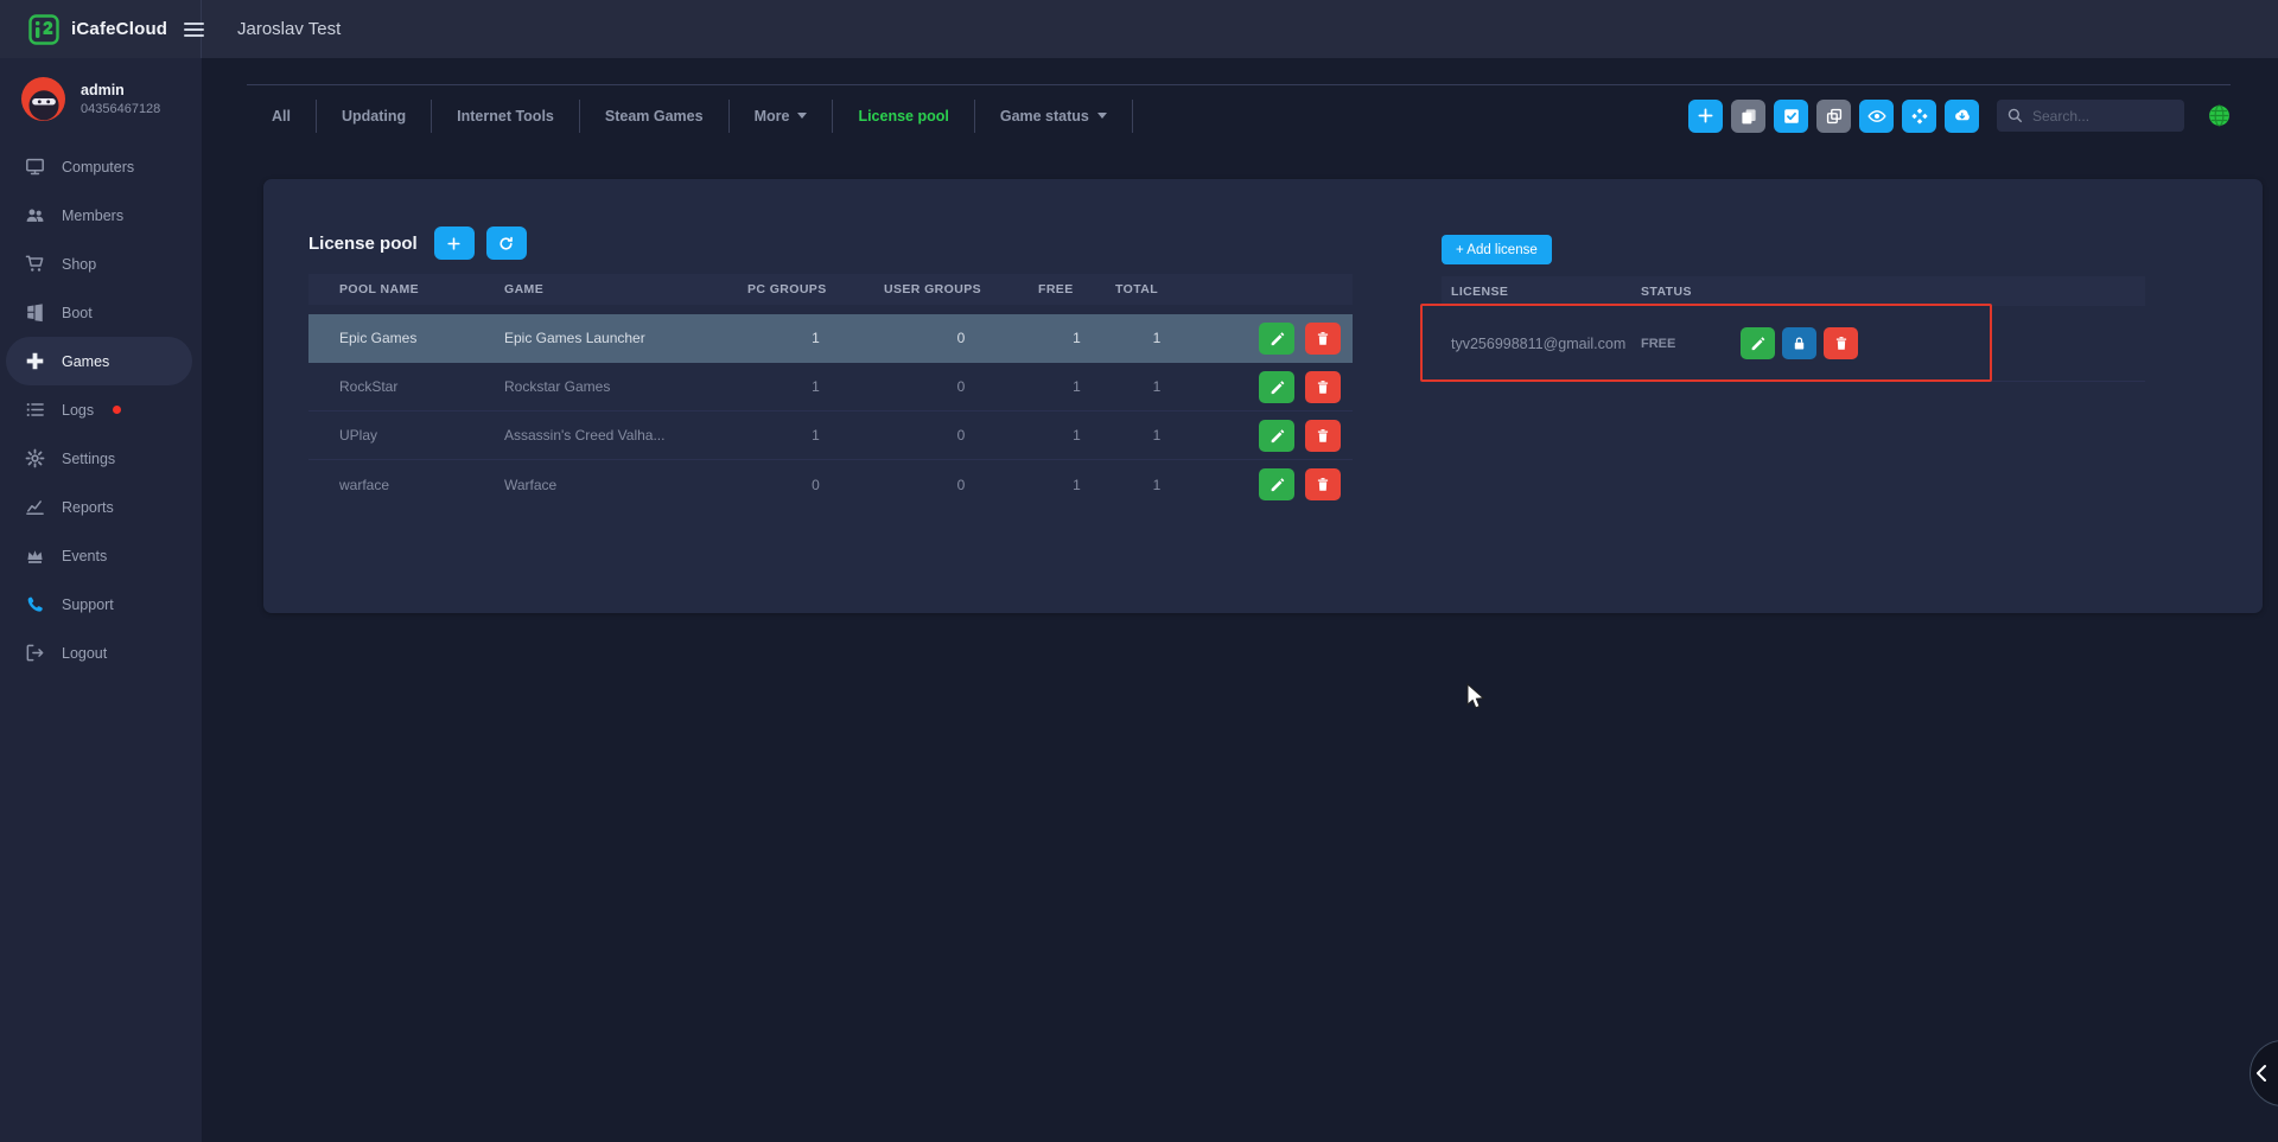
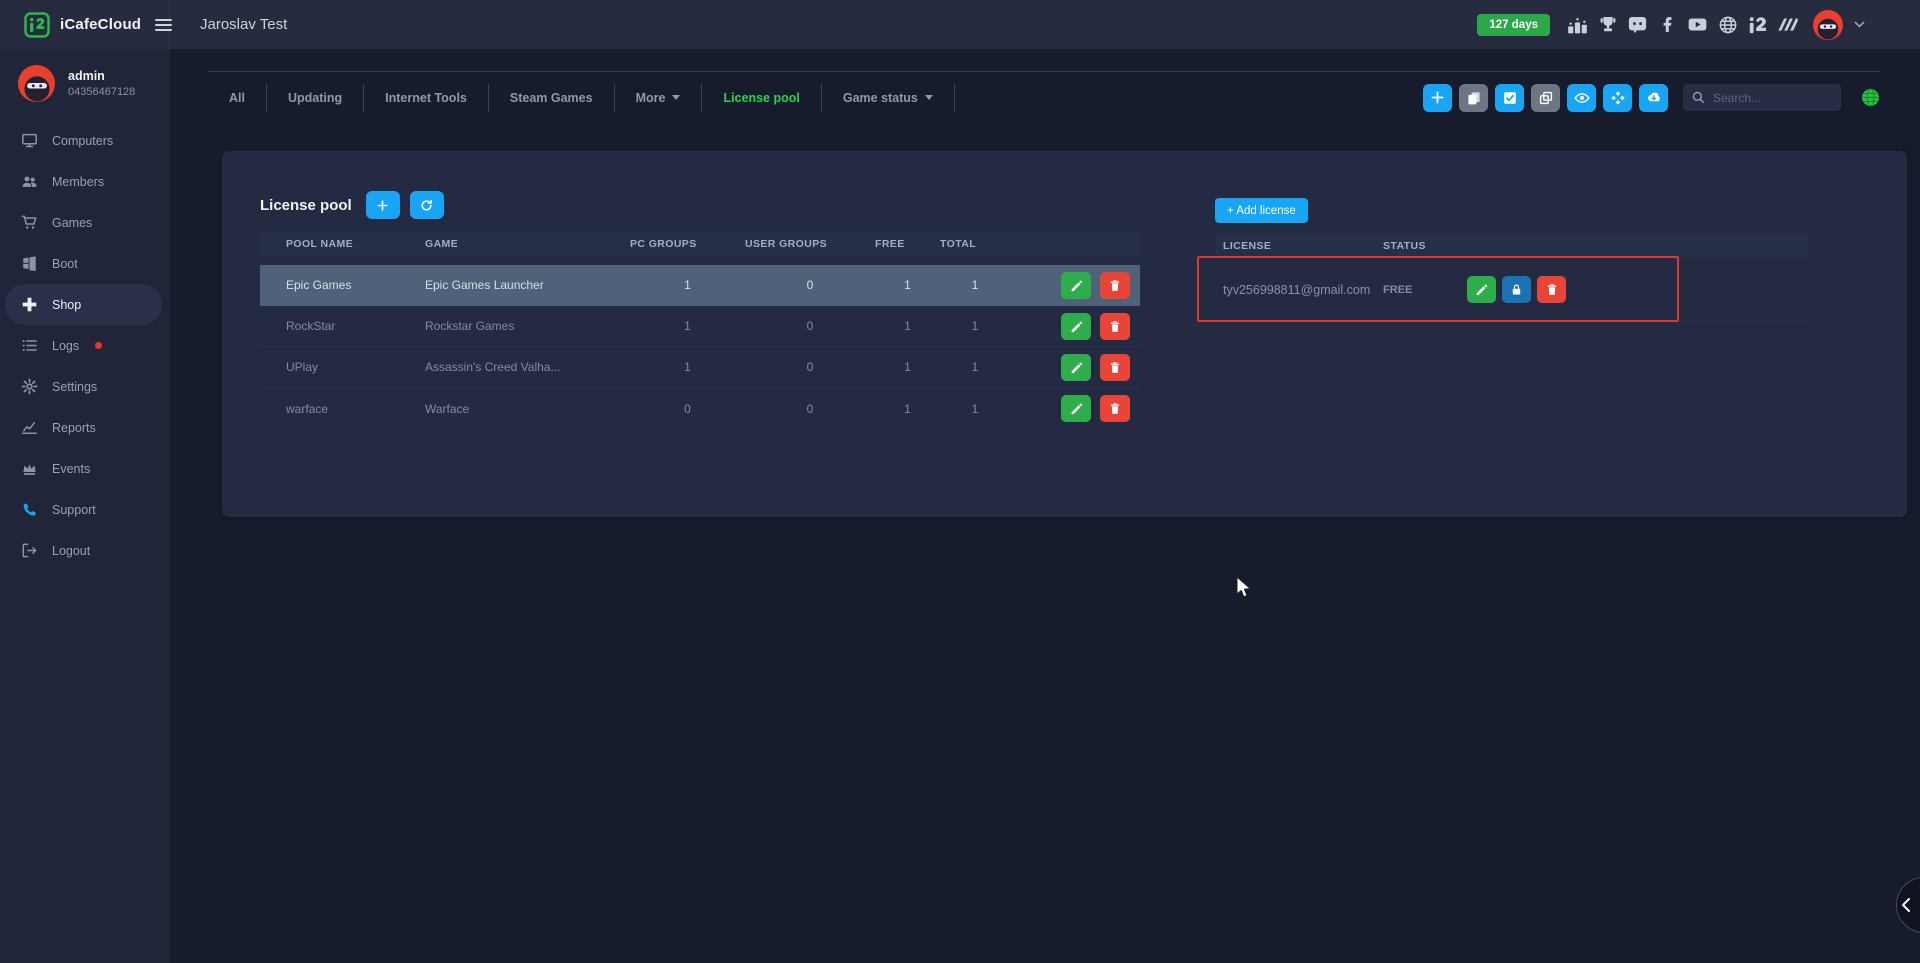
  iCafeCloud
  Jaroslav Test
+ 127 days
  admin
  04356467128
  Computers
  Members
- Shop
+ Games
  Boot
- Games
+ Shop
  Logs
  Settings
  Reports
  Events
  Support
  Logout
  All
  Updating
  Internet Tools
  Steam Games
  More
  License pool
  Game status
  Search...
  License pool
  POOL NAME
  GAME
  PC GROUPS
  USER GROUPS
  FREE
  TOTAL
  Epic Games
  Epic Games Launcher
  1
  0
  1
  1
  RockStar
  Rockstar Games
  1
  0
  1
  1
  UPlay
  Assassin's Creed Valha...
  1
  0
  1
  1
  warface
  Warface
  0
  0
  1
  1
  + Add license
  LICENSE
  STATUS
  tyv256998811@gmail.com
  FREE
